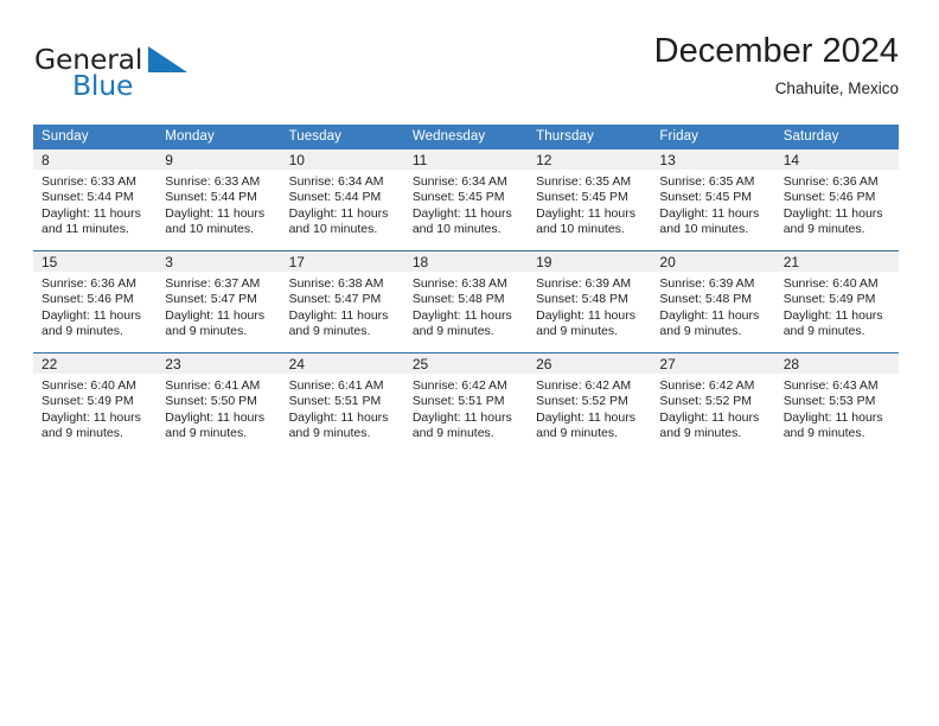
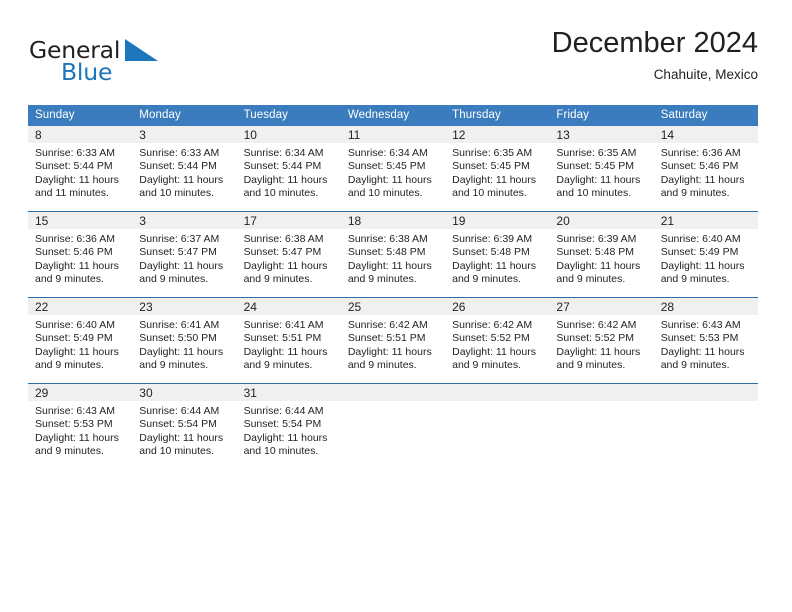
  General
  Blue
  December 2024
  Chahuite, Mexico
  Sunday	Monday	Tuesday	Wednesday	Thursday	Friday	Saturday
- 8Sunrise: 6:33 AMSunset: 5:44 PMDaylight: 11 hoursand 11 minutes.	9Sunrise: 6:33 AMSunset: 5:44 PMDaylight: 11 hoursand 10 minutes.	10Sunrise: 6:34 AMSunset: 5:44 PMDaylight: 11 hoursand 10 minutes.	11Sunrise: 6:34 AMSunset: 5:45 PMDaylight: 11 hoursand 10 minutes.	12Sunrise: 6:35 AMSunset: 5:45 PMDaylight: 11 hoursand 10 minutes.	13Sunrise: 6:35 AMSunset: 5:45 PMDaylight: 11 hoursand 10 minutes.	14Sunrise: 6:36 AMSunset: 5:46 PMDaylight: 11 hoursand 9 minutes.
+ 8Sunrise: 6:33 AMSunset: 5:44 PMDaylight: 11 hoursand 11 minutes.	3Sunrise: 6:33 AMSunset: 5:44 PMDaylight: 11 hoursand 10 minutes.	10Sunrise: 6:34 AMSunset: 5:44 PMDaylight: 11 hoursand 10 minutes.	11Sunrise: 6:34 AMSunset: 5:45 PMDaylight: 11 hoursand 10 minutes.	12Sunrise: 6:35 AMSunset: 5:45 PMDaylight: 11 hoursand 10 minutes.	13Sunrise: 6:35 AMSunset: 5:45 PMDaylight: 11 hoursand 10 minutes.	14Sunrise: 6:36 AMSunset: 5:46 PMDaylight: 11 hoursand 9 minutes.
  15Sunrise: 6:36 AMSunset: 5:46 PMDaylight: 11 hoursand 9 minutes.	3Sunrise: 6:37 AMSunset: 5:47 PMDaylight: 11 hoursand 9 minutes.	17Sunrise: 6:38 AMSunset: 5:47 PMDaylight: 11 hoursand 9 minutes.	18Sunrise: 6:38 AMSunset: 5:48 PMDaylight: 11 hoursand 9 minutes.	19Sunrise: 6:39 AMSunset: 5:48 PMDaylight: 11 hoursand 9 minutes.	20Sunrise: 6:39 AMSunset: 5:48 PMDaylight: 11 hoursand 9 minutes.	21Sunrise: 6:40 AMSunset: 5:49 PMDaylight: 11 hoursand 9 minutes.
  22Sunrise: 6:40 AMSunset: 5:49 PMDaylight: 11 hoursand 9 minutes.	23Sunrise: 6:41 AMSunset: 5:50 PMDaylight: 11 hoursand 9 minutes.	24Sunrise: 6:41 AMSunset: 5:51 PMDaylight: 11 hoursand 9 minutes.	25Sunrise: 6:42 AMSunset: 5:51 PMDaylight: 11 hoursand 9 minutes.	26Sunrise: 6:42 AMSunset: 5:52 PMDaylight: 11 hoursand 9 minutes.	27Sunrise: 6:42 AMSunset: 5:52 PMDaylight: 11 hoursand 9 minutes.	28Sunrise: 6:43 AMSunset: 5:53 PMDaylight: 11 hoursand 9 minutes.
+ 29Sunrise: 6:43 AMSunset: 5:53 PMDaylight: 11 hoursand 9 minutes.	30Sunrise: 6:44 AMSunset: 5:54 PMDaylight: 11 hoursand 10 minutes.	31Sunrise: 6:44 AMSunset: 5:54 PMDaylight: 11 hoursand 10 minutes.
